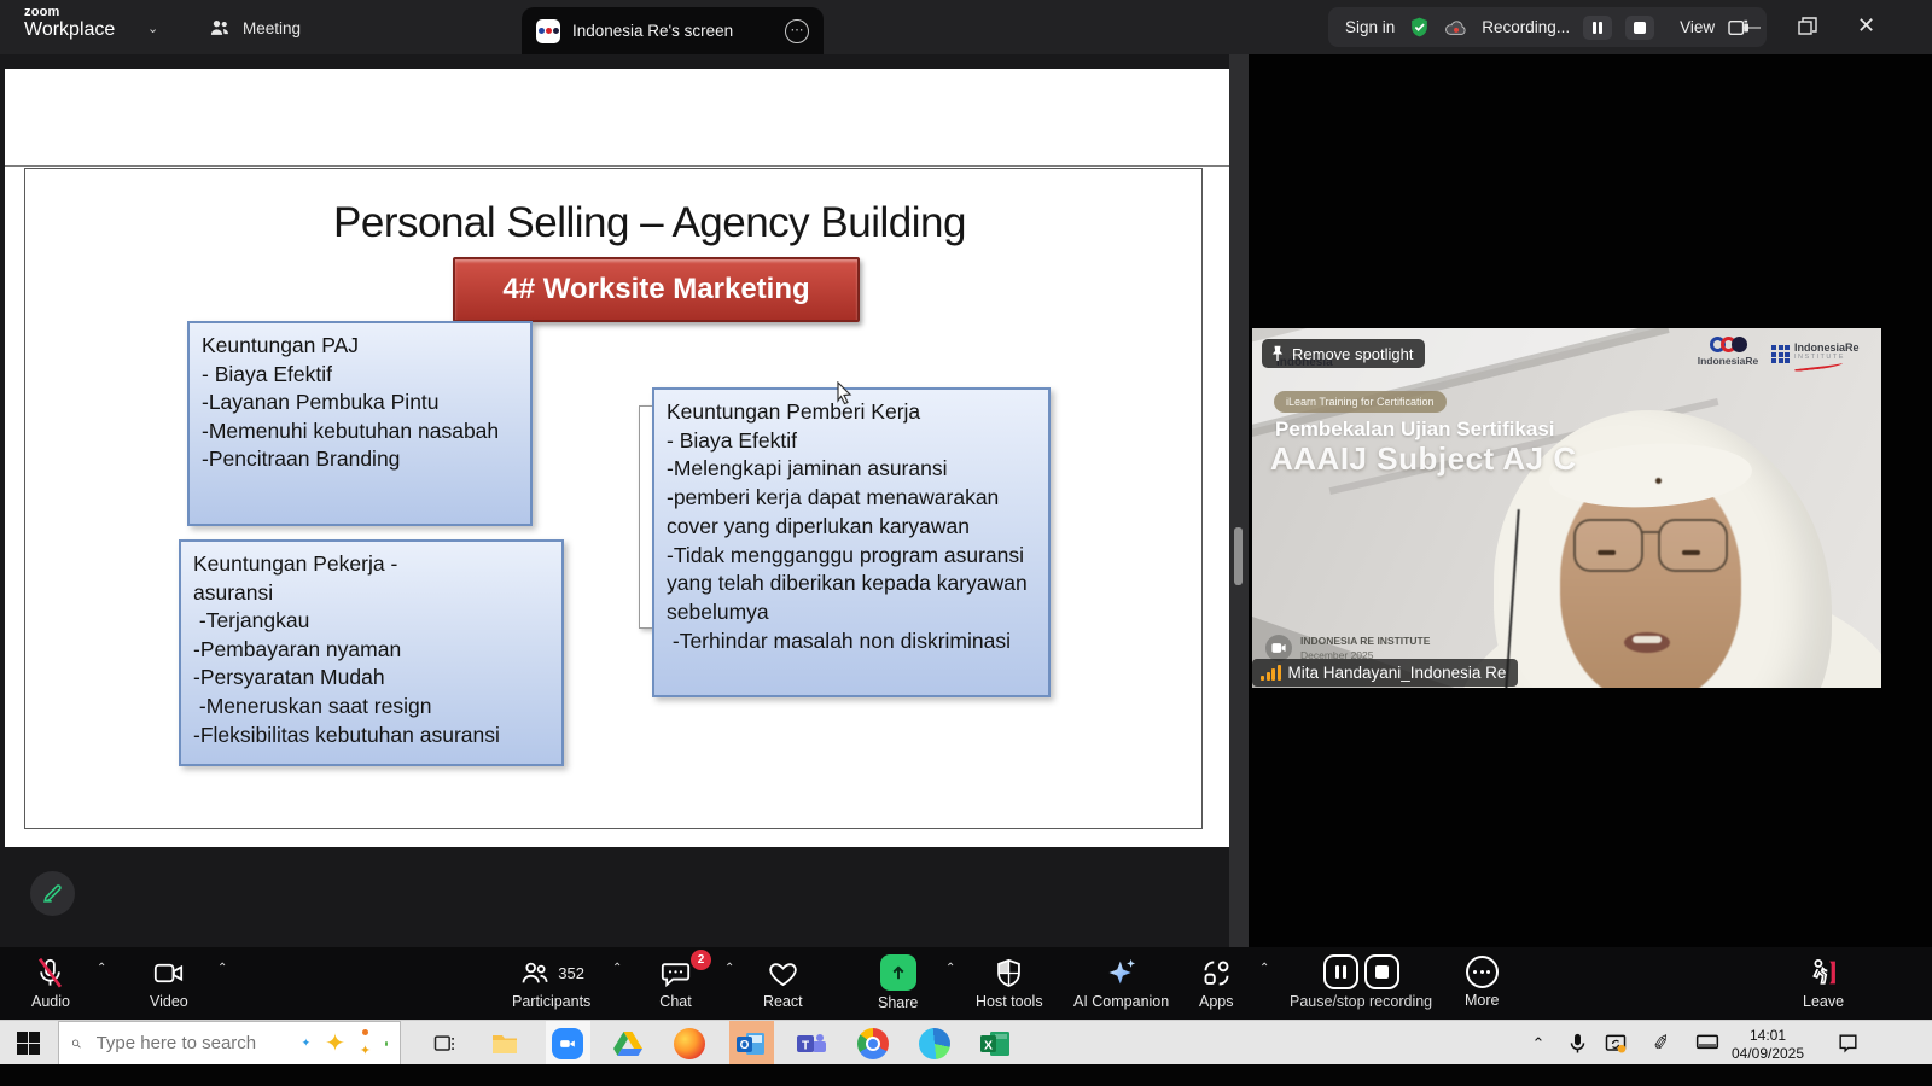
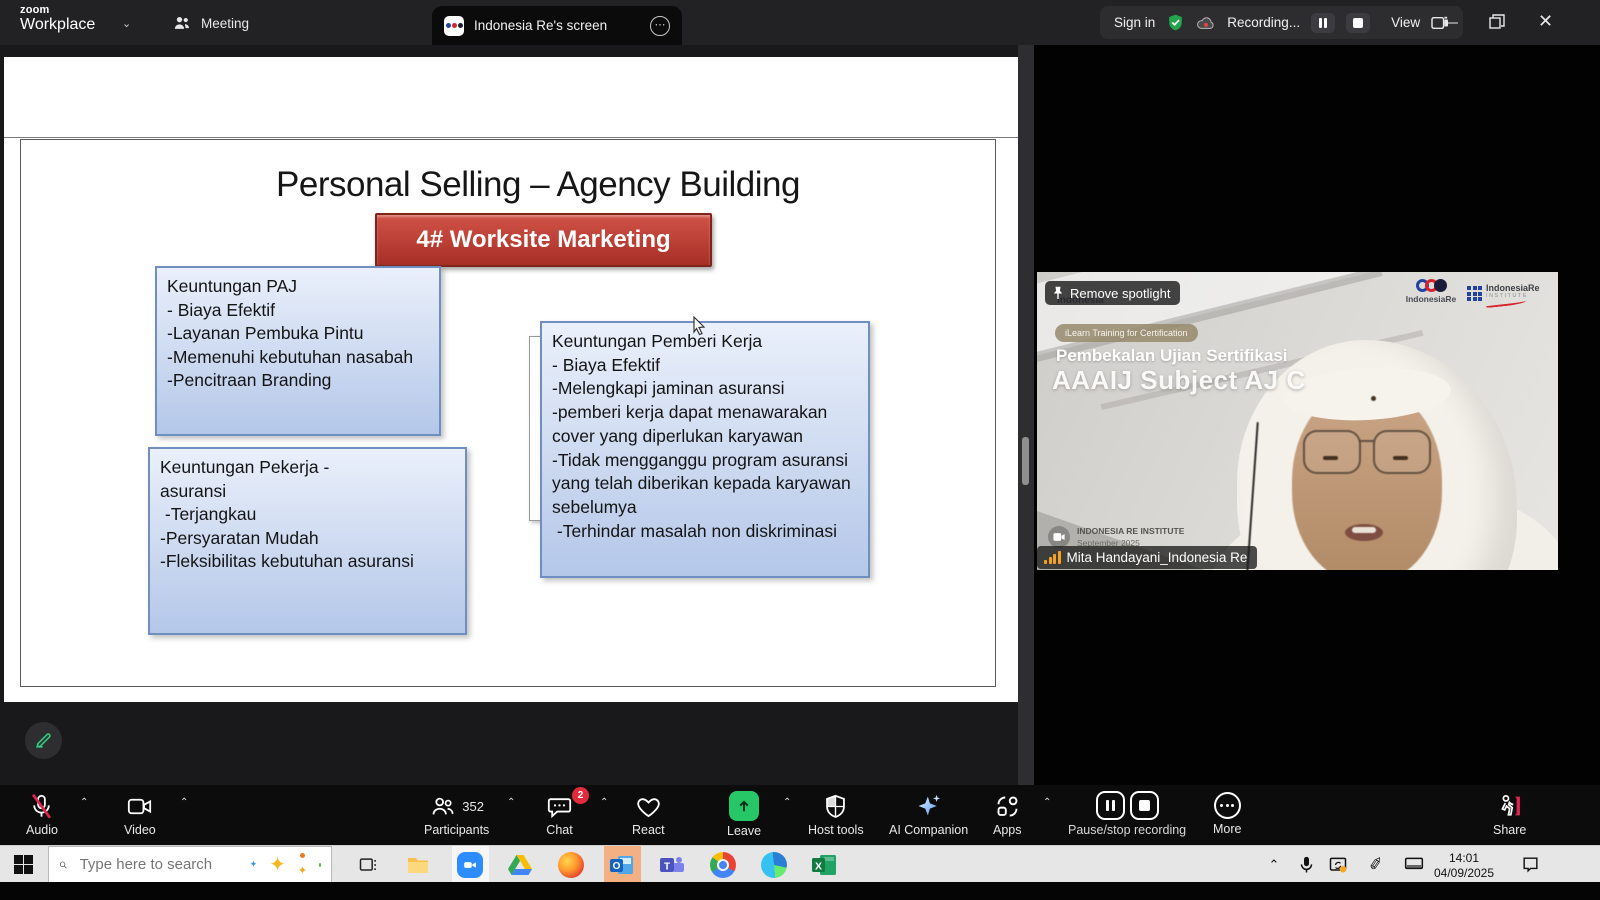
  zoom
  Workplace
  ⌄
  Meeting
  Indonesia Re's screen
  ⋯
  Sign in
  Recording...
  View
  —
  ✕
  Personal Selling – Agency Building
  4# Worksite Marketing
  Keuntungan PAJ
  - Biaya Efektif
  -Layanan Pembuka Pintu
  -Memenuhi kebutuhan nasabah
  -Pencitraan Branding
  Keuntungan Pekerja -
  asuransi
  -Terjangkau
- -Pembayaran nyaman
  -Persyaratan Mudah
- -Meneruskan saat resign
  -Fleksibilitas kebutuhan asuransi
  Keuntungan Pemberi Kerja
  - Biaya Efektif
  -Melengkapi jaminan asuransi
  -pemberi kerja dapat menawarakan
  cover yang diperlukan karyawan
  -Tidak mengganggu program asuransi
  yang telah diberikan kepada karyawan
  sebelumya
  -Terhindar masalah non diskriminasi
  Indonesia
  Remove spotlight
  IndonesiaRe
  IndonesiaRe
  iLearn Training for Certification
  Pembekalan Ujian Sertifikasi
  AAAIJ Subject AJ C
  INDONESIA RE INSTITUTE
- December 2025
+ September 2025
  Mita Handayani_Indonesia Re
  Audio
  ⌃
  Video
  ⌃
  352
  Participants
  ⌃
  Chat
  2
  ⌃
  React
- Share
+ Leave
  ⌃
  Host tools
  AI Companion
  Apps
  ⌃
  Pause/stop recording
  More
- Leave
+ Share
  Type here to search
  ✦
  ✦
  ✦
  O
  T
  X
  ⌃
  14:01
  04/09/2025
